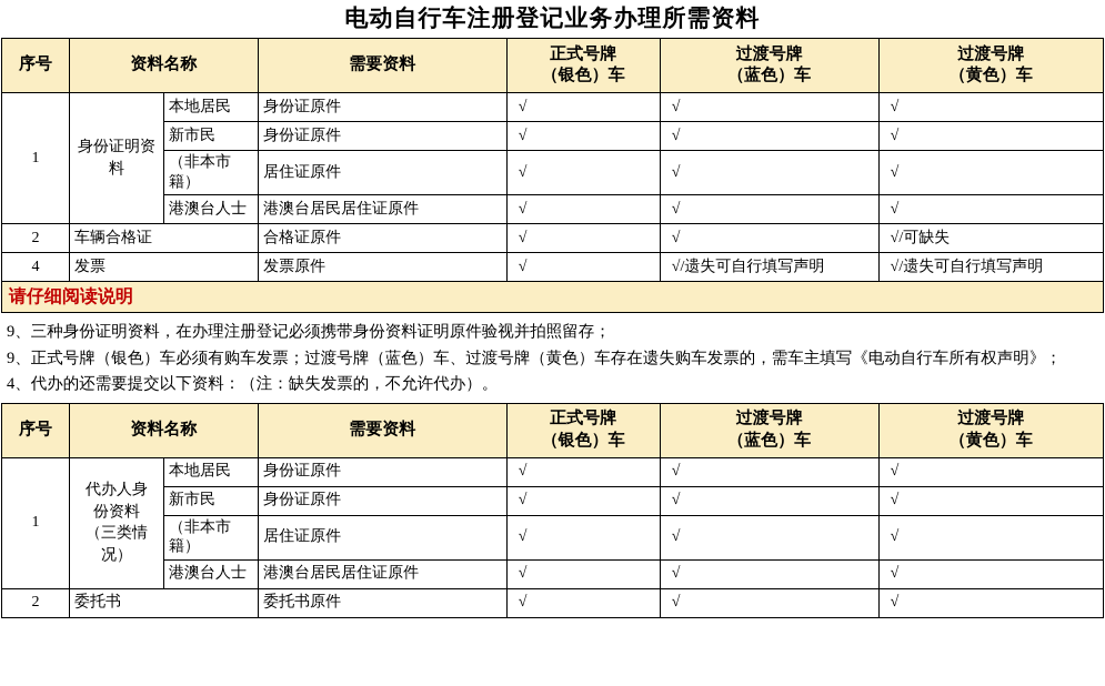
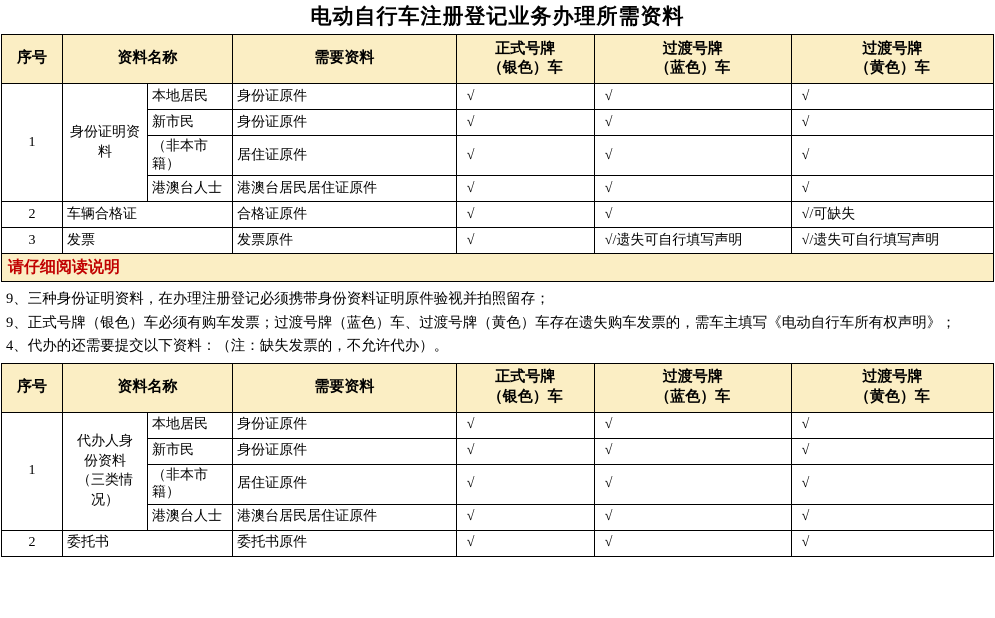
  电动自行车注册登记业务办理所需资料
  序号	资料名称	需要资料	正式号牌 （银色）车	过渡号牌 （蓝色）车	过渡号牌 （黄色）车
  1	身份证明资料	本地居民	身份证原件	√	√	√
  新市民	身份证原件	√	√	√
  （非本市籍）	居住证原件	√	√	√
  港澳台人士	港澳台居民居住证原件	√	√	√
  2	车辆合格证	合格证原件	√	√	√/可缺失
- 4	发票	发票原件	√	√/遗失可自行填写声明	√/遗失可自行填写声明
+ 3	发票	发票原件	√	√/遗失可自行填写声明	√/遗失可自行填写声明
  请仔细阅读说明
  9、三种身份证明资料，在办理注册登记必须携带身份资料证明原件验视并拍照留存；
  9、正式号牌（银色）车必须有购车发票；过渡号牌（蓝色）车、过渡号牌（黄色）车存在遗失购车发票的，需车主填写《电动自行车所有权声明》；
  4、代办的还需要提交以下资料：（注：缺失发票的，不允许代办）。
  序号	资料名称	需要资料	正式号牌 （银色）车	过渡号牌 （蓝色）车	过渡号牌 （黄色）车
  1	代办人身 份资料 （三类情 况）	本地居民	身份证原件	√	√	√
  新市民	身份证原件	√	√	√
  （非本市籍）	居住证原件	√	√	√
  港澳台人士	港澳台居民居住证原件	√	√	√
  2	委托书	委托书原件	√	√	√
